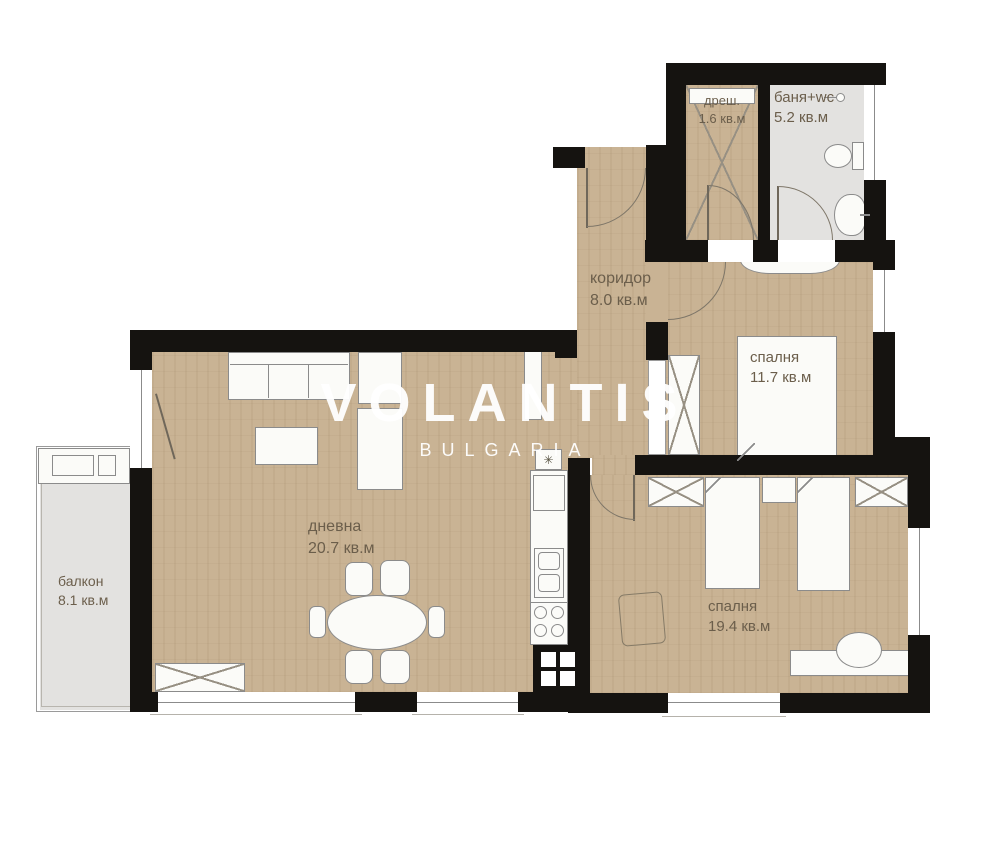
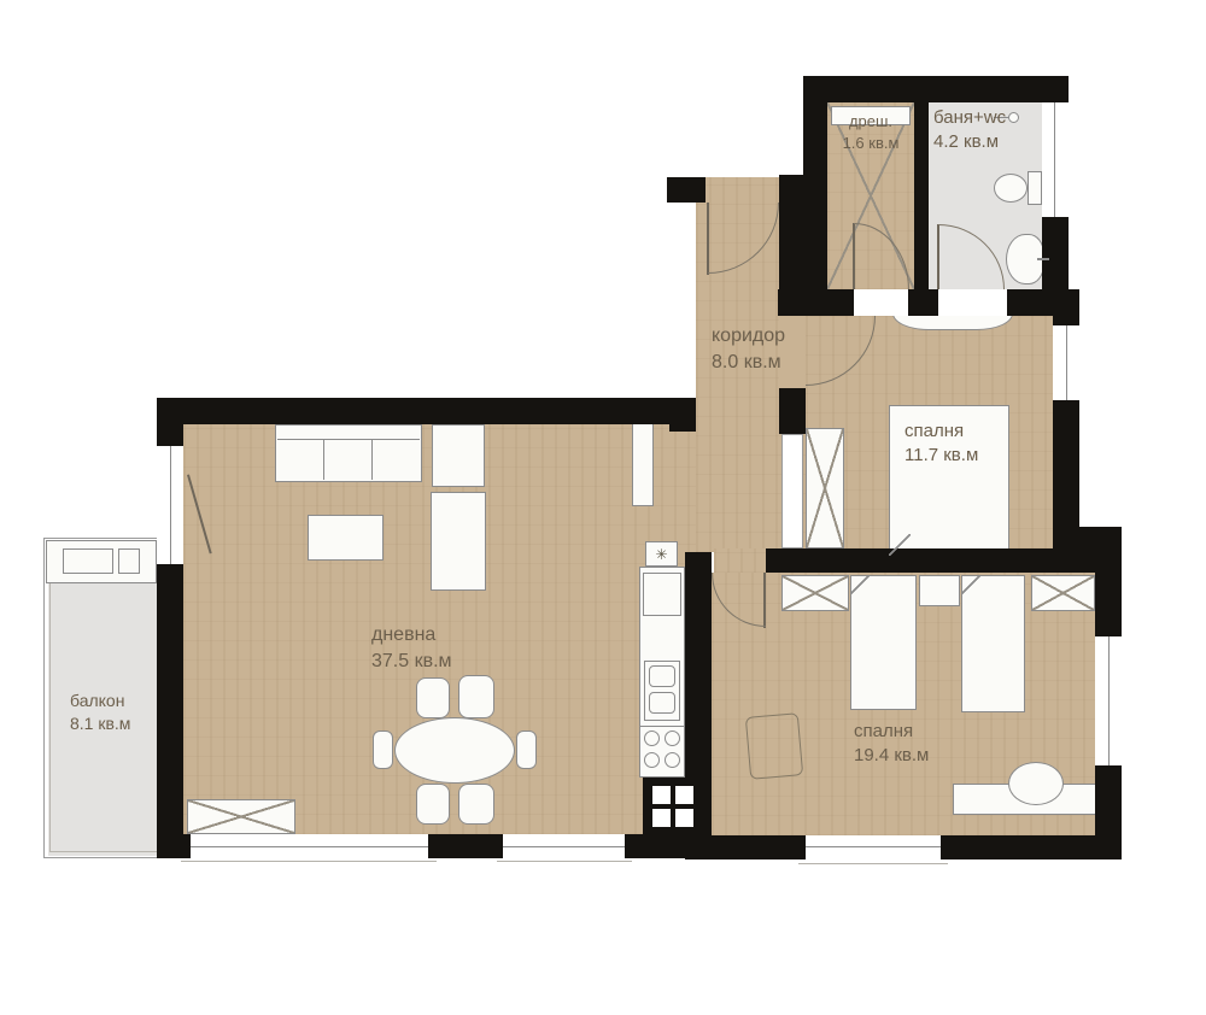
  ✳
  дреш.
  1.6 кв.м
  баня+wc
- 5.2 кв.м
+ 4.2 кв.м
  коридор
  8.0 кв.м
  спалня
  11.7 кв.м
  дневна
- 20.7 кв.м
+ 37.5 кв.м
  спалня
  19.4 кв.м
  балкон
  8.1 кв.м
- VOLANTIS
- BULGARIA
